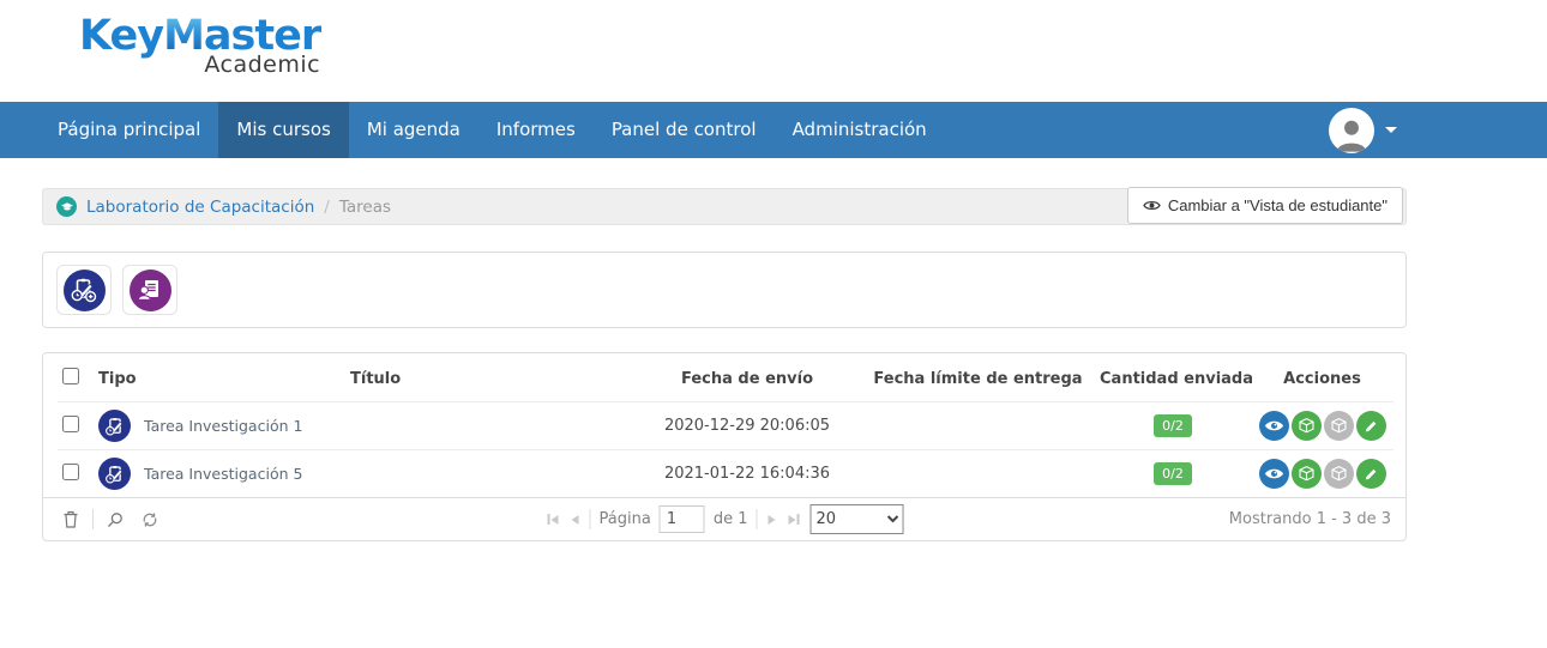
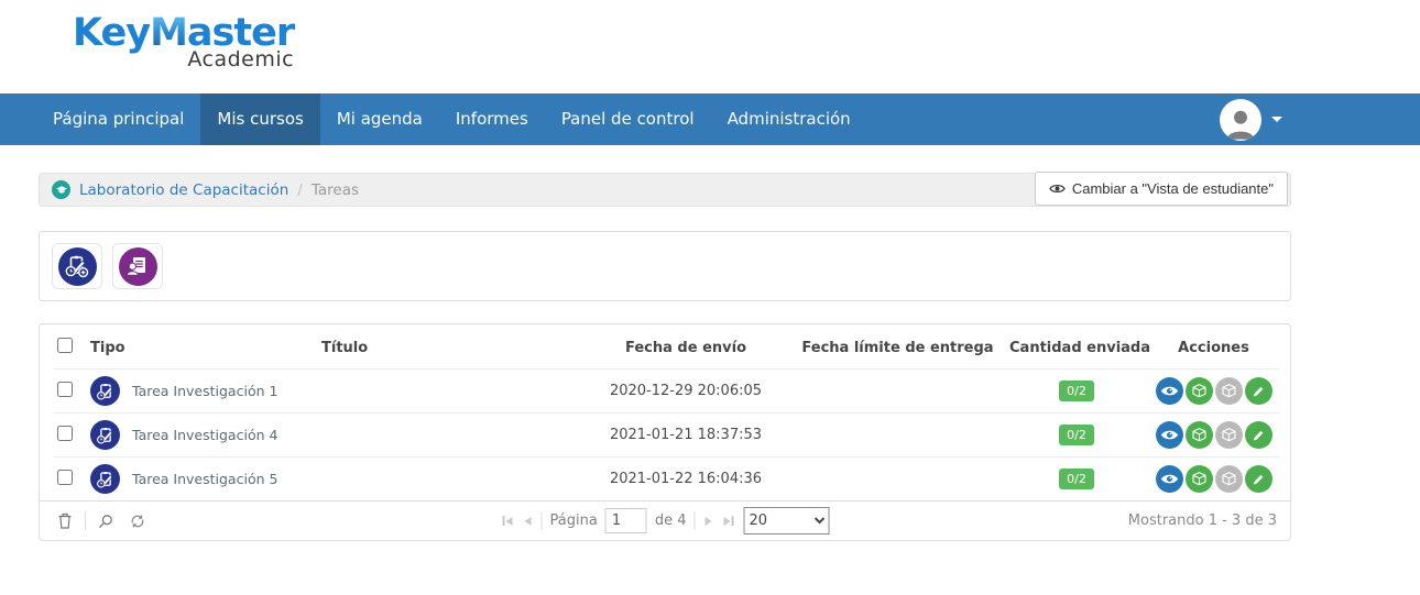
  KeyMaster
  Academic
  Página principal
  Mis cursos
  Mi agenda
  Informes
  Panel de control
  Administración
  Laboratorio de Capacitación
  /
  Tareas
  Cambiar a "Vista de estudiante"
  	Tipo	Título	Fecha de envío	Fecha límite de entrega	Cantidad enviada	Acciones
  	Tarea Investigación 1		2020-12-29 20:06:05		0/2
+ 	Tarea Investigación 4		2021-01-21 18:37:53		0/2
  	Tarea Investigación 5		2021-01-22 16:04:36		0/2
  Página
  1
- de 1
+ de 4
  20
  Mostrando 1 - 3 de 3
